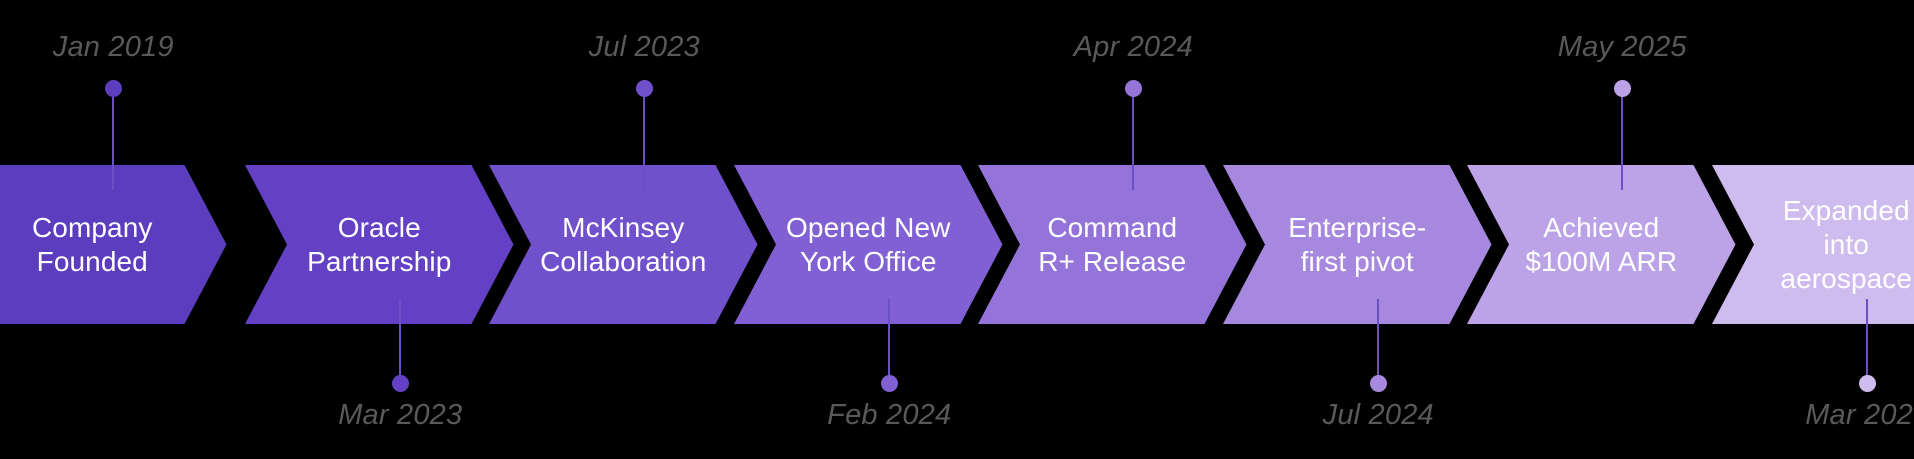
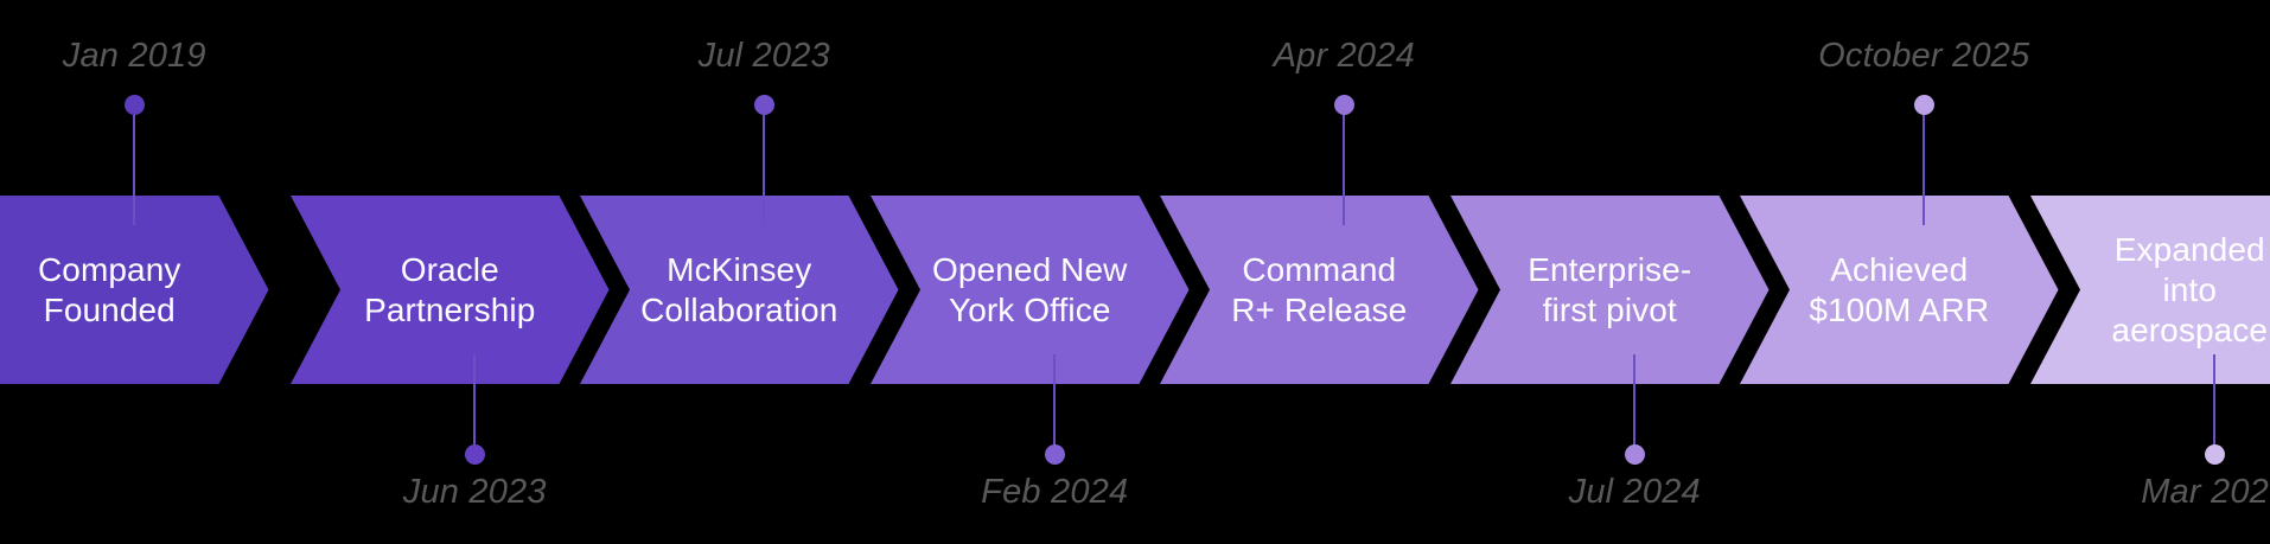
  Company
  Founded
  Oracle
  Partnership
  McKinsey
  Collaboration
  Opened New
  York Office
  Command
  R+ Release
  Enterprise-
  first pivot
  Achieved
  $100M ARR
  Expanded
  into
  aerospace
  Jan 2019
- Mar 2023
+ Jun 2023
  Jul 2023
  Feb 2024
  Apr 2024
  Jul 2024
- May 2025
+ October 2025
  Mar 202
